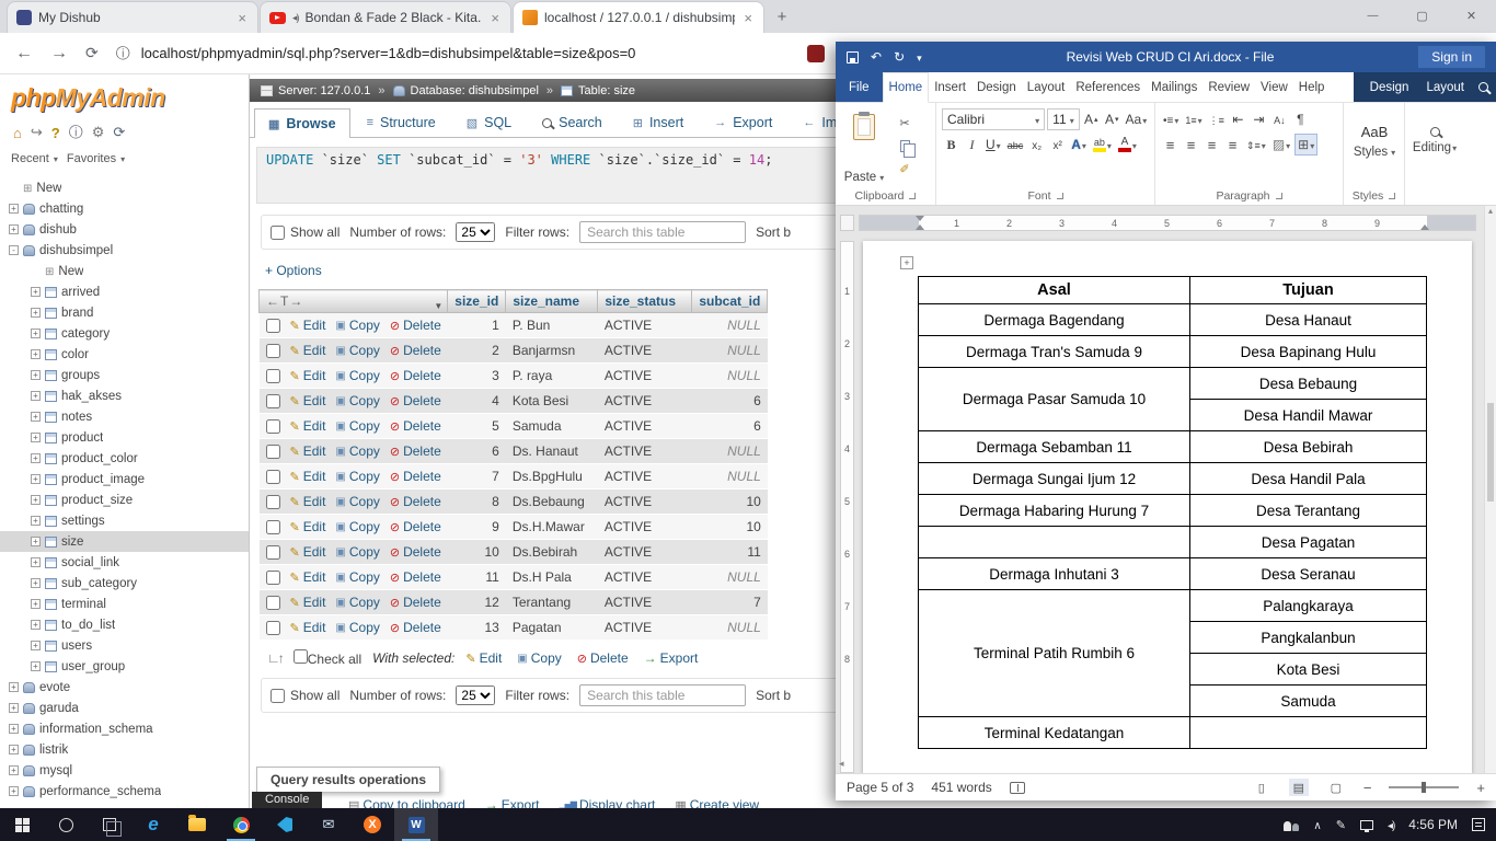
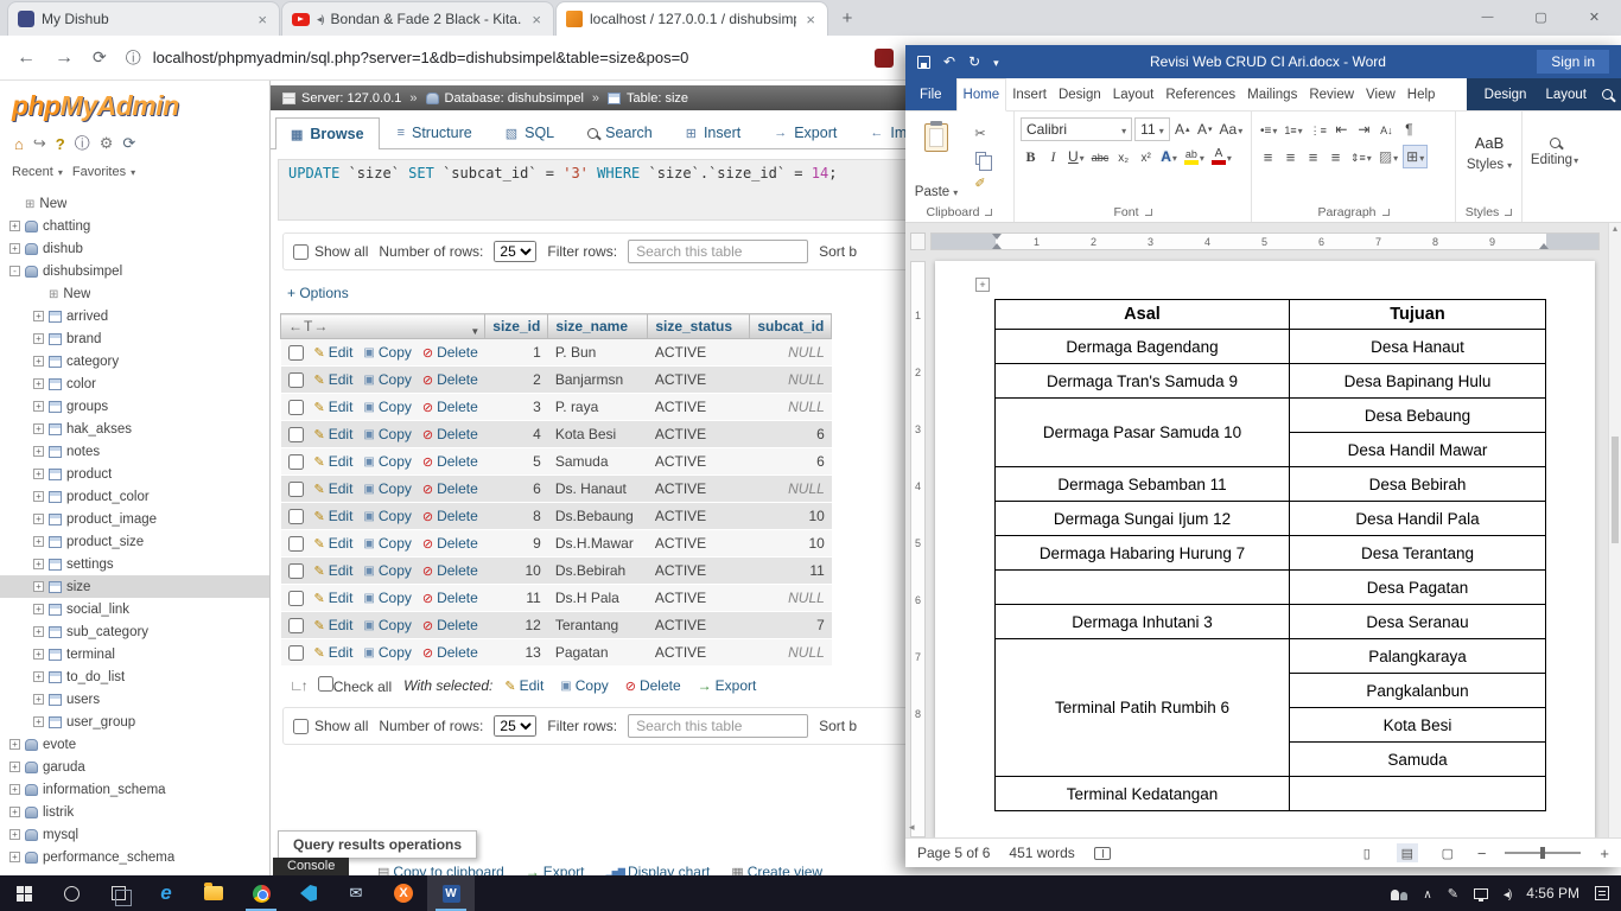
  My Dishub
  ×
  ◂)
  Bondan & Fade 2 Black - Kita.
  ×
  localhost / 127.0.0.1 / dishubsim
  ×
  localhost/phpmyadmin/sql.php?server=1&db=dishubsimpel&table=size&pos=0
  phpMyAdmin
  Recent
  Favorites
  New
  +
  chatting
  +
  dishub
  -
  dishubsimpel
  New
  +
  arrived
  +
  brand
  +
  category
  +
  color
  +
  groups
  +
  hak_akses
  +
  notes
  +
  product
  +
  product_color
  +
  product_image
  +
  product_size
  +
  settings
  +
  size
  +
  social_link
  +
  sub_category
  +
  terminal
  +
  to_do_list
  +
  users
  +
  user_group
  +
  evote
  +
  garuda
  +
  information_schema
  +
  listrik
  +
  mysql
  +
  performance_schema
  Server: 127.0.0.1
  »
  Database: dishubsimpel
  »
  Table: size
  ▦
  Browse
  ≡
  Structure
  ▧
  SQL
  Search
  ⊞
  Insert
  →
  Export
  ←
  UPDATE `size` SET `subcat_id` = '3' WHERE `size`.`size_id` = 14;
  Show all
  Number of rows:
  25
  Filter rows:
  Search this table
  Sort b
  + Options
  ←T→	size_id	size_name	size_status	subcat_id
  ✎ Edit ▣ Copy ⊘ Delete	1	P. Bun	ACTIVE	NULL
  ✎ Edit ▣ Copy ⊘ Delete	2	Banjarmsn	ACTIVE	NULL
  ✎ Edit ▣ Copy ⊘ Delete	3	P. raya	ACTIVE	NULL
  ✎ Edit ▣ Copy ⊘ Delete	4	Kota Besi	ACTIVE	6
  ✎ Edit ▣ Copy ⊘ Delete	5	Samuda	ACTIVE	6
  ✎ Edit ▣ Copy ⊘ Delete	6	Ds. Hanaut	ACTIVE	NULL
- ✎ Edit ▣ Copy ⊘ Delete	7	Ds.BpgHulu	ACTIVE	NULL
  ✎ Edit ▣ Copy ⊘ Delete	8	Ds.Bebaung	ACTIVE	10
  ✎ Edit ▣ Copy ⊘ Delete	9	Ds.H.Mawar	ACTIVE	10
  ✎ Edit ▣ Copy ⊘ Delete	10	Ds.Bebirah	ACTIVE	11
  ✎ Edit ▣ Copy ⊘ Delete	11	Ds.H Pala	ACTIVE	NULL
  ✎ Edit ▣ Copy ⊘ Delete	12	Terantang	ACTIVE	7
  ✎ Edit ▣ Copy ⊘ Delete	13	Pagatan	ACTIVE	NULL
  Check all
  With selected:
  ✎
  Edit
  ▣
  Copy
  ⊘
  Delete
  →
  Export
  Show all
  Number of rows:
  25
  Filter rows:
  Search this table
  Sort b
  Query results operations
  ▤
  Copy to clipboard
  →
  Export
  ▂▅▇
  Display chart
  ▦
  Create view
  Console
- Revisi Web CRUD CI Ari.docx - File
+ Revisi Web CRUD CI Ari.docx - Word
  Sign in
  File
  Home
  Insert
  Design
  Layout
  References
  Mailings
  Review
  View
  Help
  Design
  Layout
  Paste
  Clipboard
  Calibri
  11
  A
  A
  Aa
  Font
  Paragraph
  Styles
  Styles
  Editing
  1
  2
  3
  4
  5
  6
  7
  8
  9
  1
  2
  3
  4
  5
  6
  7
  8
  Asal	Tujuan
  Dermaga Bagendang	Desa Hanaut
  Dermaga Tran's Samuda 9	Desa Bapinang Hulu
  Dermaga Pasar Samuda 10	Desa Bebaung
  Desa Handil Mawar
  Dermaga Sebamban 11	Desa Bebirah
  Dermaga Sungai Ijum 12	Desa Handil Pala
  Dermaga Habaring Hurung 7	Desa Terantang
  	Desa Pagatan
  Dermaga Inhutani 3	Desa Seranau
  Terminal Patih Rumbih 6	Palangkaraya
  Pangkalanbun
  Kota Besi
  Samuda
  Terminal Kedatangan
  ▴
- Page 5 of 3
+ Page 5 of 6
  451 words
  e
  ✉
  X
  W
  4:56 PM
